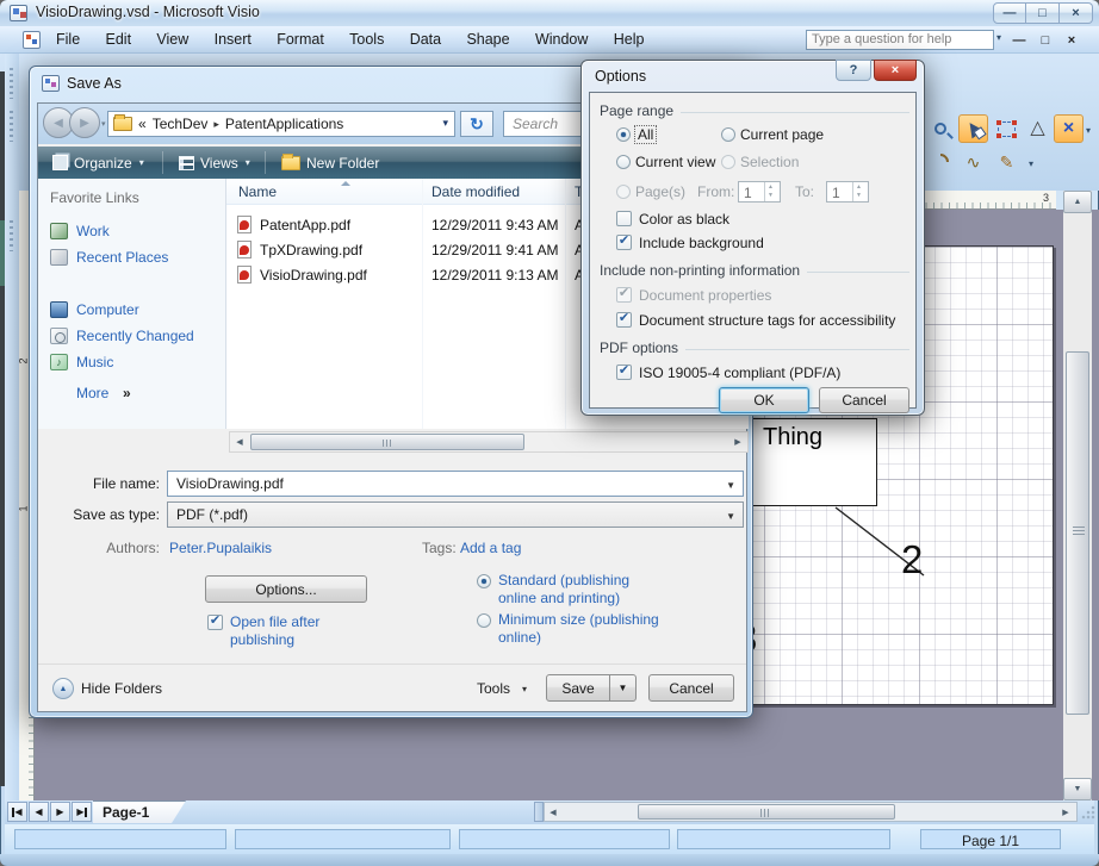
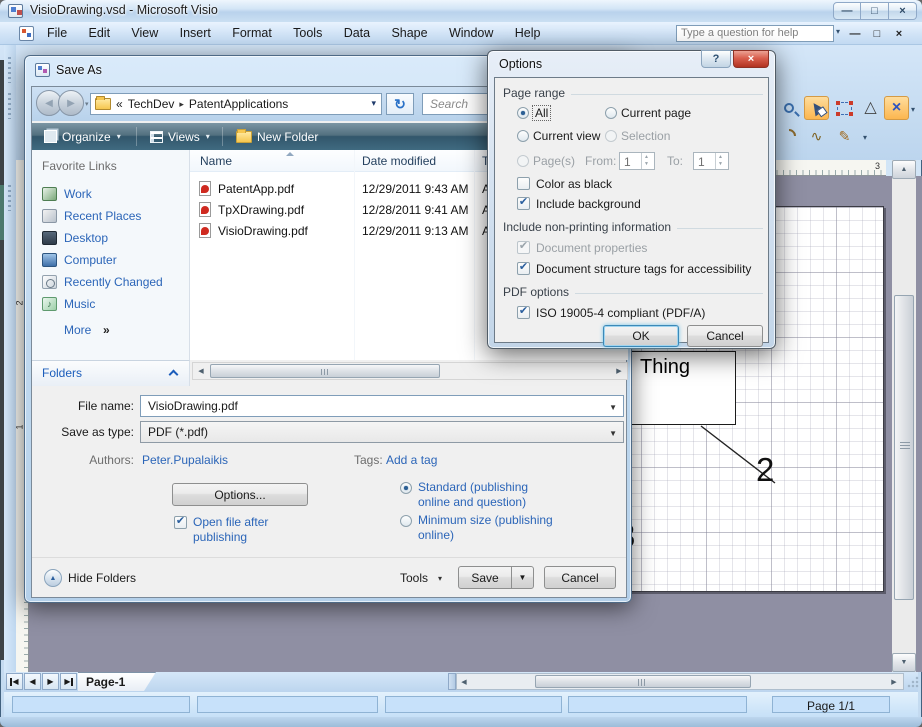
  VisioDrawing.vsd - Microsoft Visio
  —
  □
  ×
  File Edit View Insert Format Tools Data Shape Window Help
  Type a question for help
  ▾
  —
  □
  ×
  △
  ×
  ▾
  ∿
  ✎
  ▾
  3
  Thing
  2
  ◀
  ◀
  ▶
  ▶
  Page-1
  Page 1/1
  Save As
  ◀
  ▶
  «
  TechDev
  ▸
  PatentApplications
  ▾
  ↻
  Search
  Organize
  ▾
  Views
  ▾
  New Folder
  Favorite Links
  Work
  Recent Places
+ Desktop
  Computer
  Recently Changed
  ♪
  Music
  More
  »
  Name
  Date modified
  PatentApp.pdf
  12/29/2011 9:43 AM
  TpXDrawing.pdf
- 12/29/2011 9:41 AM
+ 12/28/2011 9:41 AM
  VisioDrawing.pdf
  12/29/2011 9:13 AM
+ Folders
  File name:
  VisioDrawing.pdf
  ▼
  Save as type:
  PDF (*.pdf)
  ▼
  Authors:
  Peter.Pupalaikis
  Tags:
  Add a tag
  Options...
  ✔
  Open file after publishing
- Standard (publishing online and printing)
+ Standard (publishing online and question)
  Minimum size (publishing online)
  Hide Folders
  Tools
  ▾
  Save
  ▼
  Cancel
  Options
  ?
  ×
  Page range
  All
  Current page
  Current view
  Selection
  Page(s)
  From:
  1
  To:
  1
  Color as black
  ✔
  Include background
  Include non-printing information
  ✔
  Document properties
  ✔
  Document structure tags for accessibility
  PDF options
  ✔
  ISO 19005-4 compliant (PDF/A)
  OK
  Cancel
